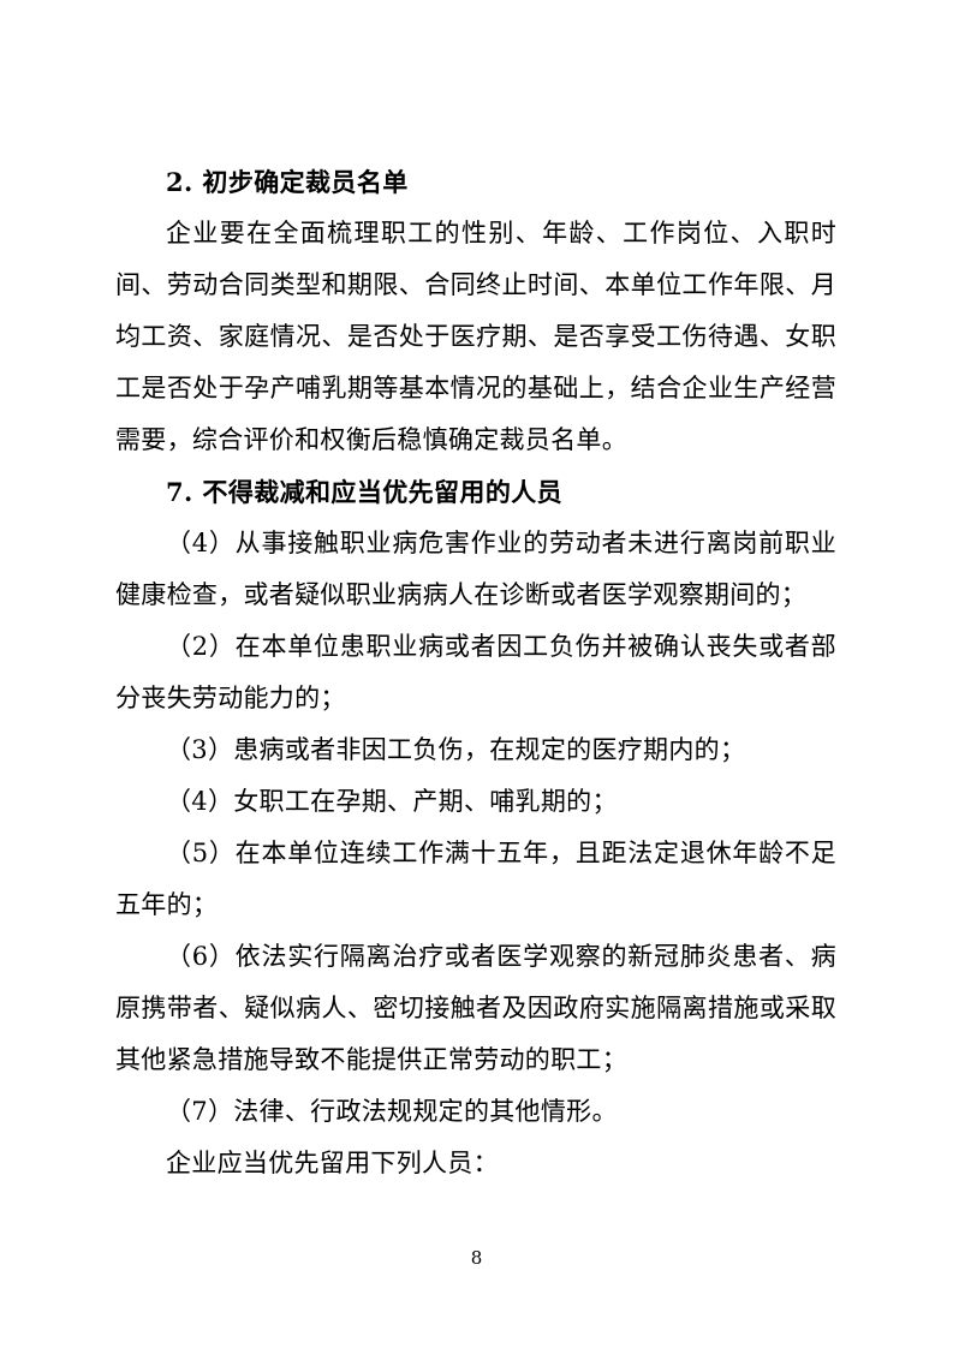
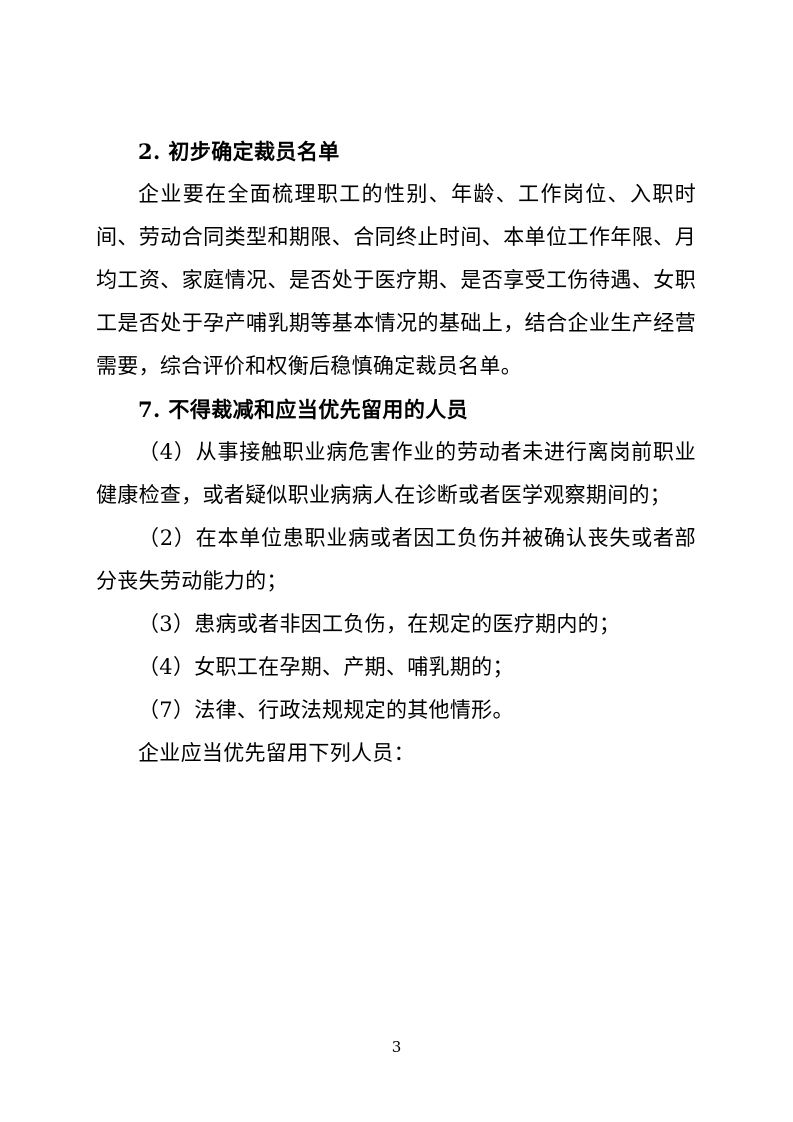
  2. 初步确定裁员名单
  企业要在全面梳理职工的性别、年龄、工作岗位、入职时间、劳动合同类型和期限、合同终止时间、本单位工作年限、月均工资、家庭情况、是否处于医疗期、是否享受工伤待遇、女职工是否处于孕产哺乳期等基本情况的基础上，结合企业生产经营需要，综合评价和权衡后稳慎确定裁员名单。
  7. 不得裁减和应当优先留用的人员
  （4）从事接触职业病危害作业的劳动者未进行离岗前职业健康检查，或者疑似职业病病人在诊断或者医学观察期间的；
  （2）在本单位患职业病或者因工负伤并被确认丧失或者部分丧失劳动能力的；
  （3）患病或者非因工负伤，在规定的医疗期内的；
  （4）女职工在孕期、产期、哺乳期的；
- （5）在本单位连续工作满十五年，且距法定退休年龄不足五年的；
- （6）依法实行隔离治疗或者医学观察的新冠肺炎患者、病原携带者、疑似病人、密切接触者及因政府实施隔离措施或采取其他紧急措施导致不能提供正常劳动的职工；
  （7）法律、行政法规规定的其他情形。
  企业应当优先留用下列人员：
- 8
+ 3
